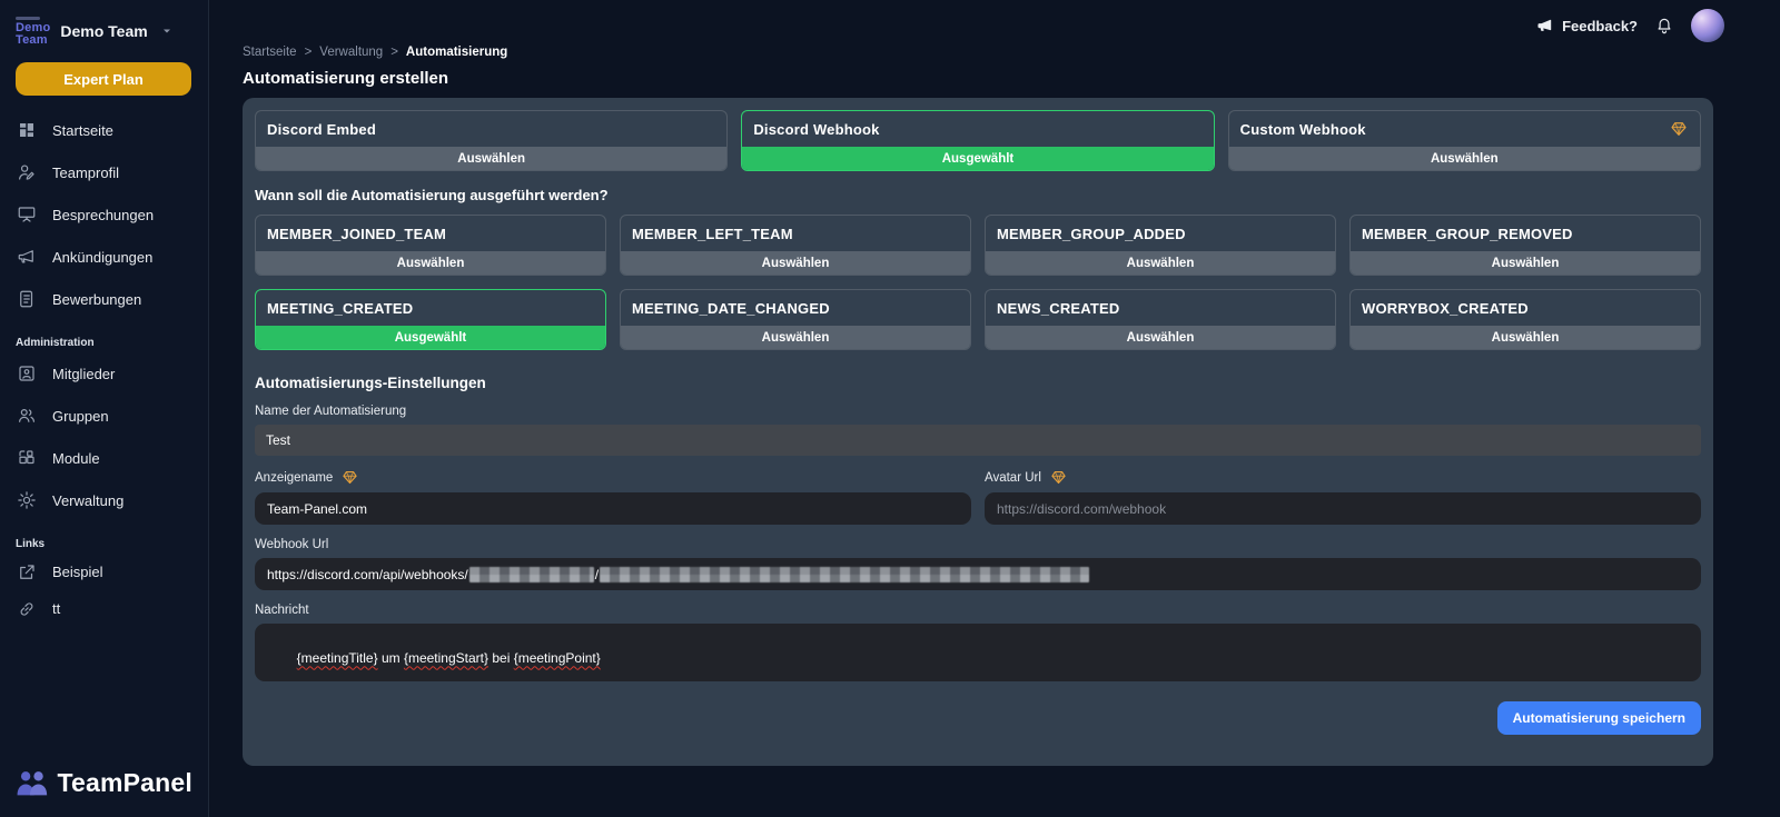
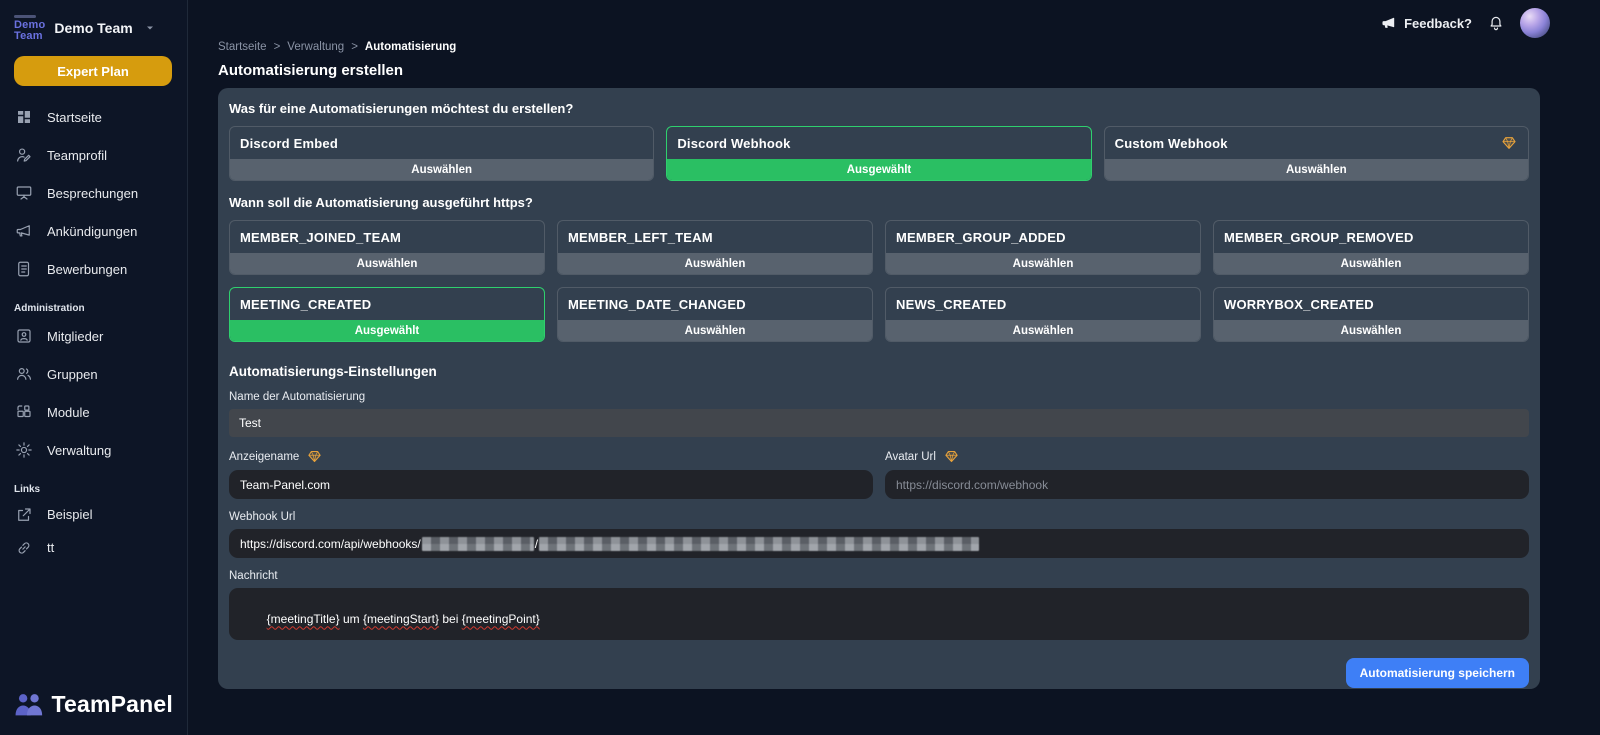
  Demo
  Team
  Demo Team
  Expert Plan
  Startseite
  Teamprofil
  Besprechungen
  Ankündigungen
  Bewerbungen
  Administration
  Mitglieder
  Gruppen
  Module
  Verwaltung
  Links
  Beispiel
  tt
  TeamPanel
  Feedback?
  Startseite
  >
  Verwaltung
  >
  Automatisierung
  Automatisierung erstellen
+ Was für eine Automatisierungen möchtest du erstellen?
  Discord Embed
  Auswählen
  Discord Webhook
  Ausgewählt
  Custom Webhook
  Auswählen
- Wann soll die Automatisierung ausgeführt werden?
+ Wann soll die Automatisierung ausgeführt https?
  MEMBER_JOINED_TEAM
  Auswählen
  MEMBER_LEFT_TEAM
  Auswählen
  MEMBER_GROUP_ADDED
  Auswählen
  MEMBER_GROUP_REMOVED
  Auswählen
  MEETING_CREATED
  Ausgewählt
  MEETING_DATE_CHANGED
  Auswählen
  NEWS_CREATED
  Auswählen
  WORRYBOX_CREATED
  Auswählen
  Automatisierungs-Einstellungen
  Name der Automatisierung
  Test
  Anzeigename
  Team-Panel.com
  Avatar Url
  https://discord.com/webhook
  Webhook Url
  https://discord.com/api/webhooks/
  /
  Nachricht
  {meetingTitle} um {meetingStart} bei {meetingPoint}
  Automatisierung speichern
